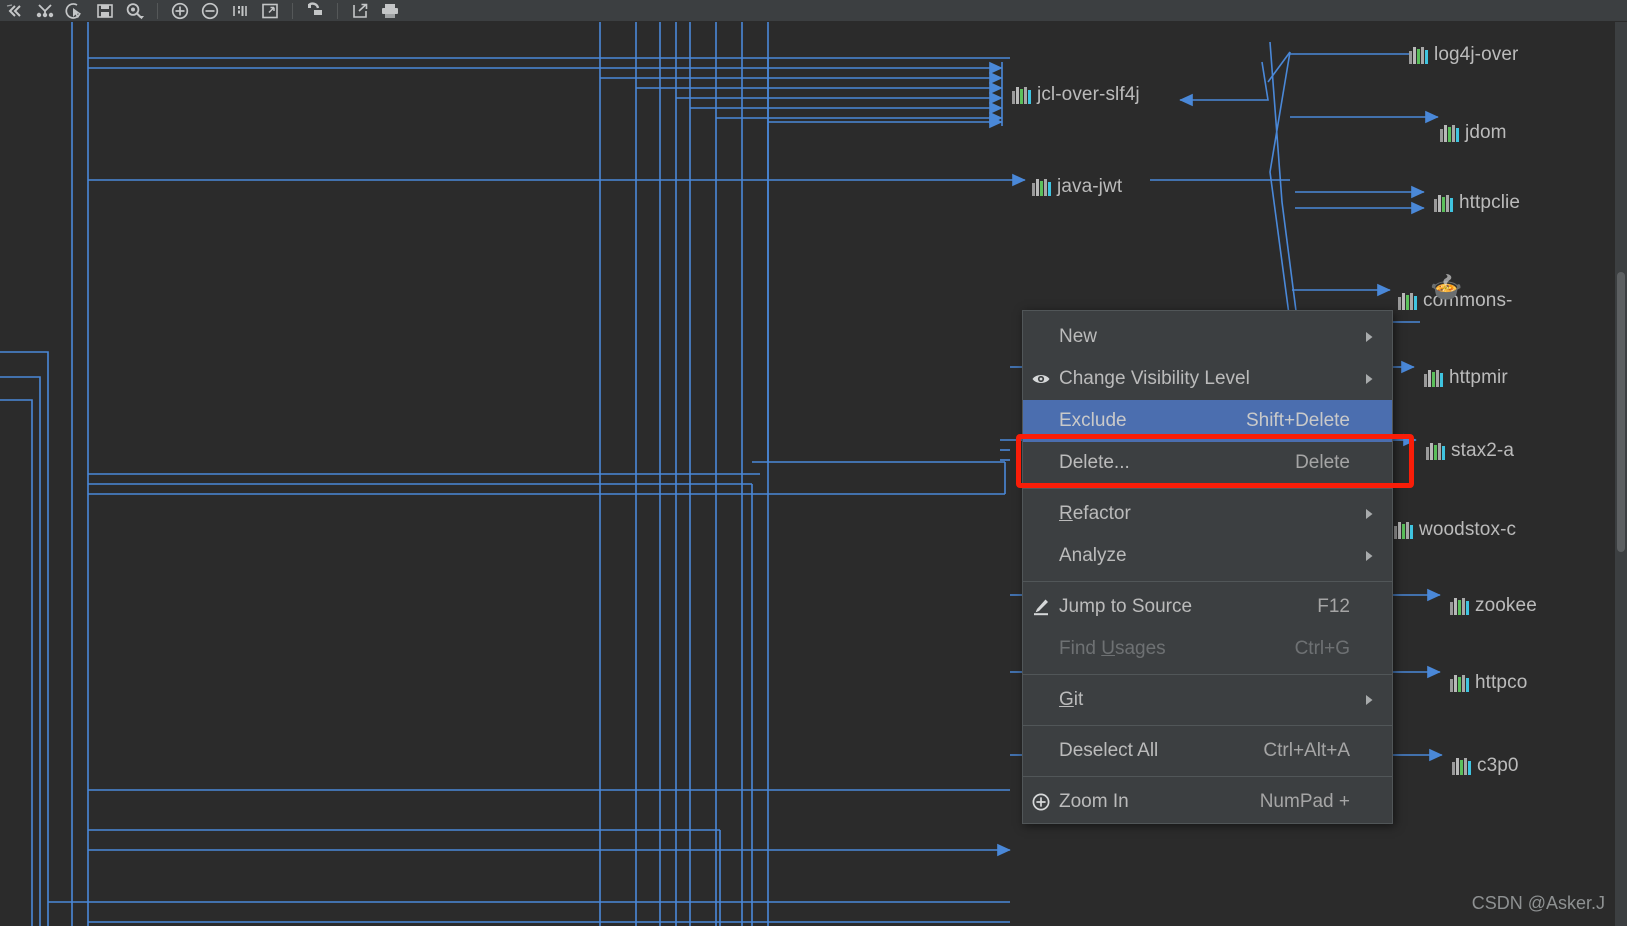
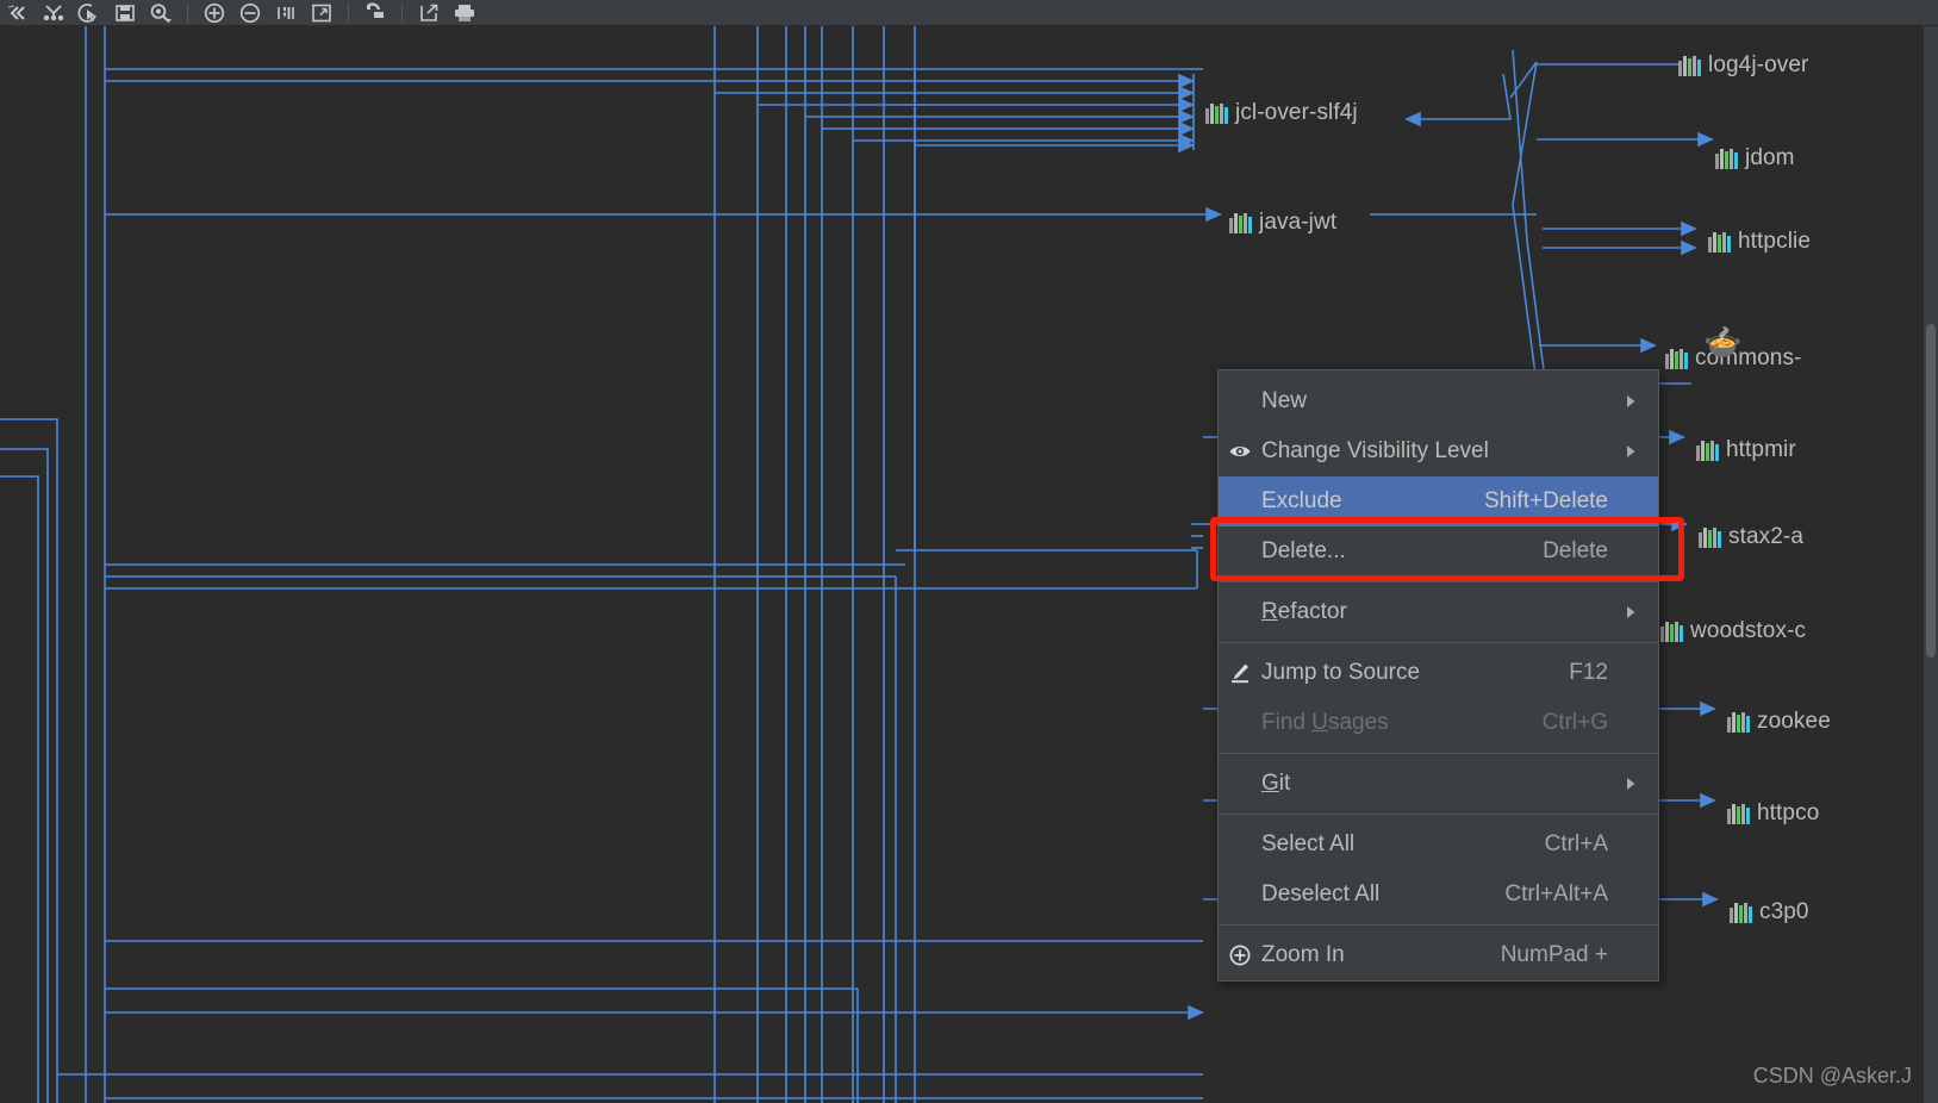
  jcl-over-slf4j
  java-jwt
  log4j-over
  jdom
  httpclie
  commons-
  🍲
  httpmir
  stax2-a
  woodstox-c
  zookee
  httpco
  c3p0
  New
  Change Visibility Level
  Exclude
  Shift+Delete
  Delete...
  Delete
  Refactor
- Analyze
  Jump to Source
  F12
  Find Usages
  Ctrl+G
  Git
+ Select All
+ Ctrl+A
  Deselect All
  Ctrl+Alt+A
  Zoom In
  NumPad +
  CSDN @Asker.J
